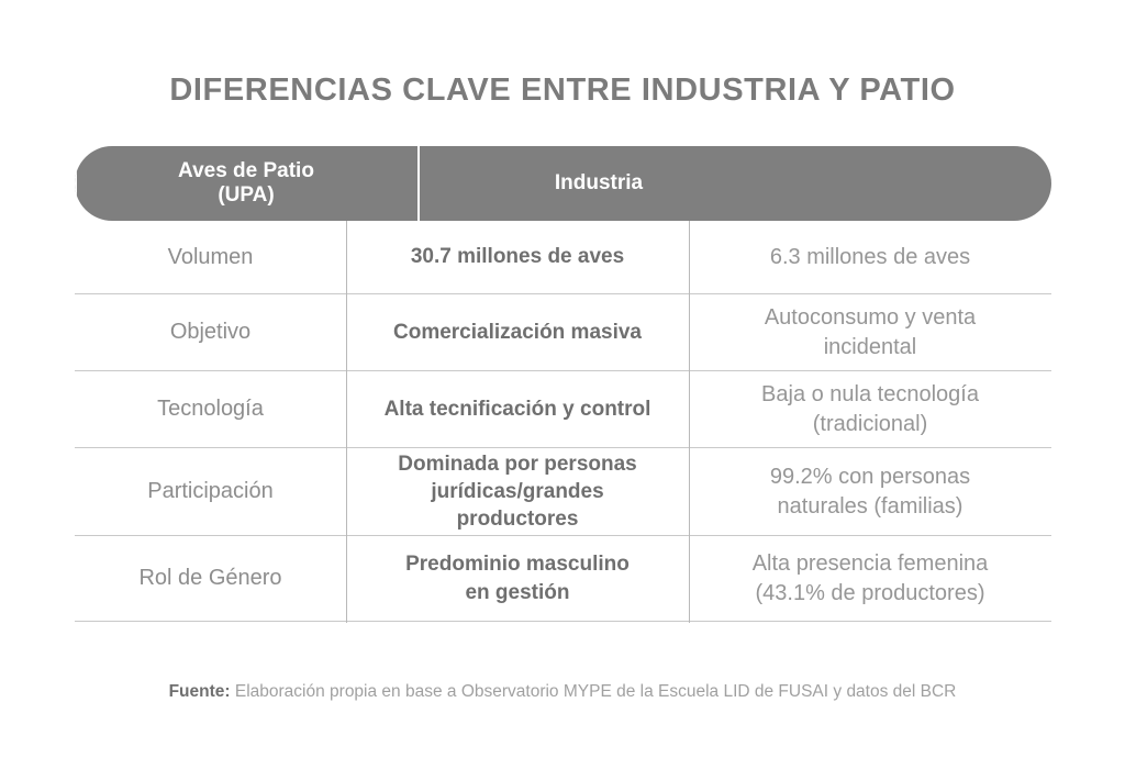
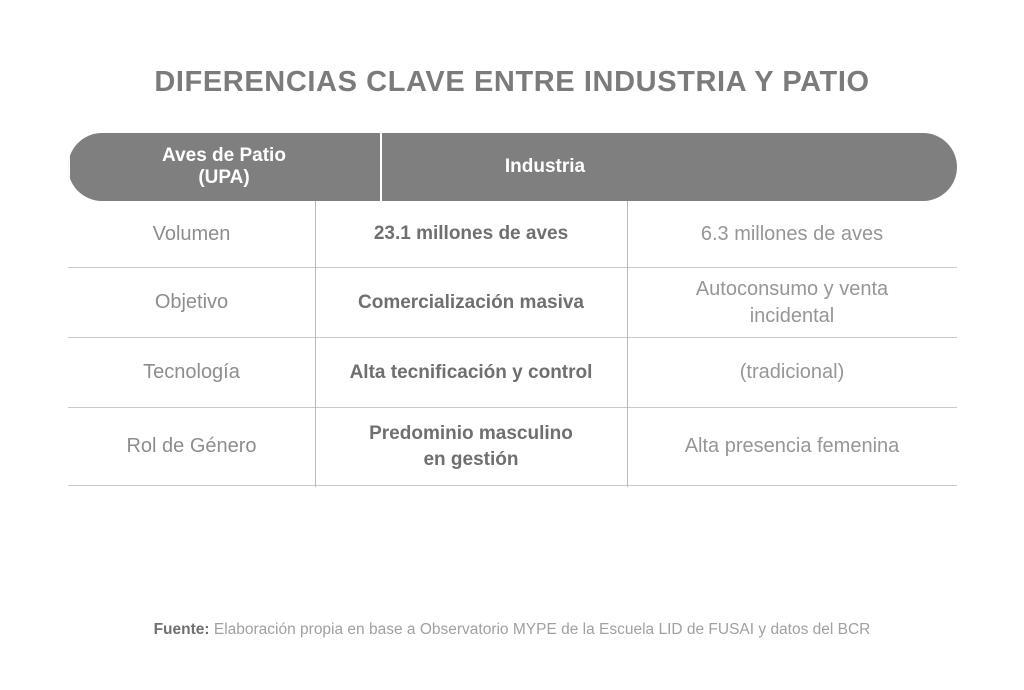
  DIFERENCIAS CLAVE ENTRE INDUSTRIA Y PATIO
  Aves de Patio
  (UPA)
  Industria
  Volumen
- 30.7 millones de aves
+ 23.1 millones de aves
  6.3 millones de aves
  Objetivo
  Comercialización masiva
  Autoconsumo y venta
  incidental
  Tecnología
  Alta tecnificación y control
- Baja o nula tecnología
  (tradicional)
- Participación
- Dominada por personas
- jurídicas/grandes
- productores
- 99.2% con personas
- naturales (familias)
  Rol de Género
  Predominio masculino
  en gestión
  Alta presencia femenina
- (43.1% de productores)
  Fuente: Elaboración propia en base a Observatorio MYPE de la Escuela LID de FUSAI y datos del BCR
